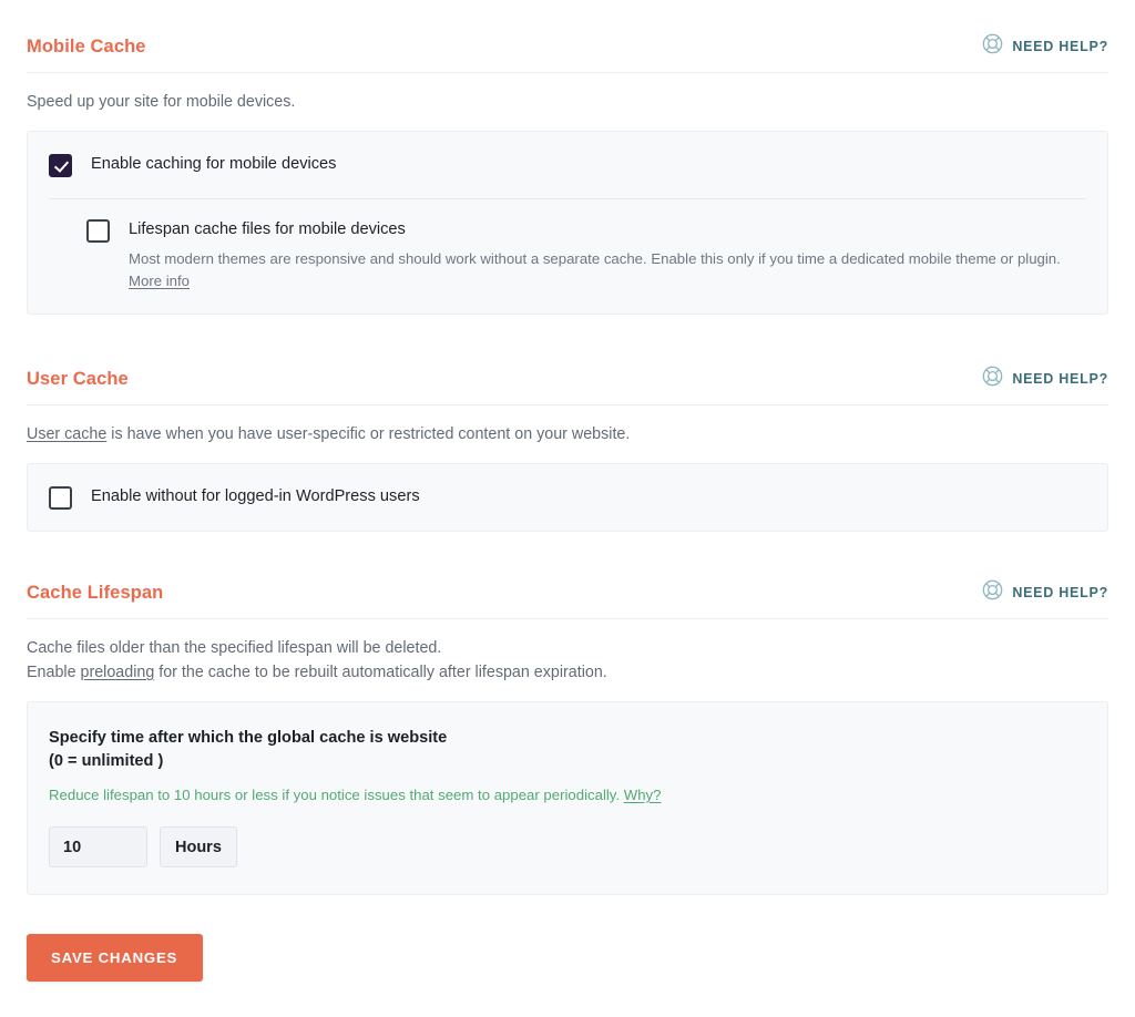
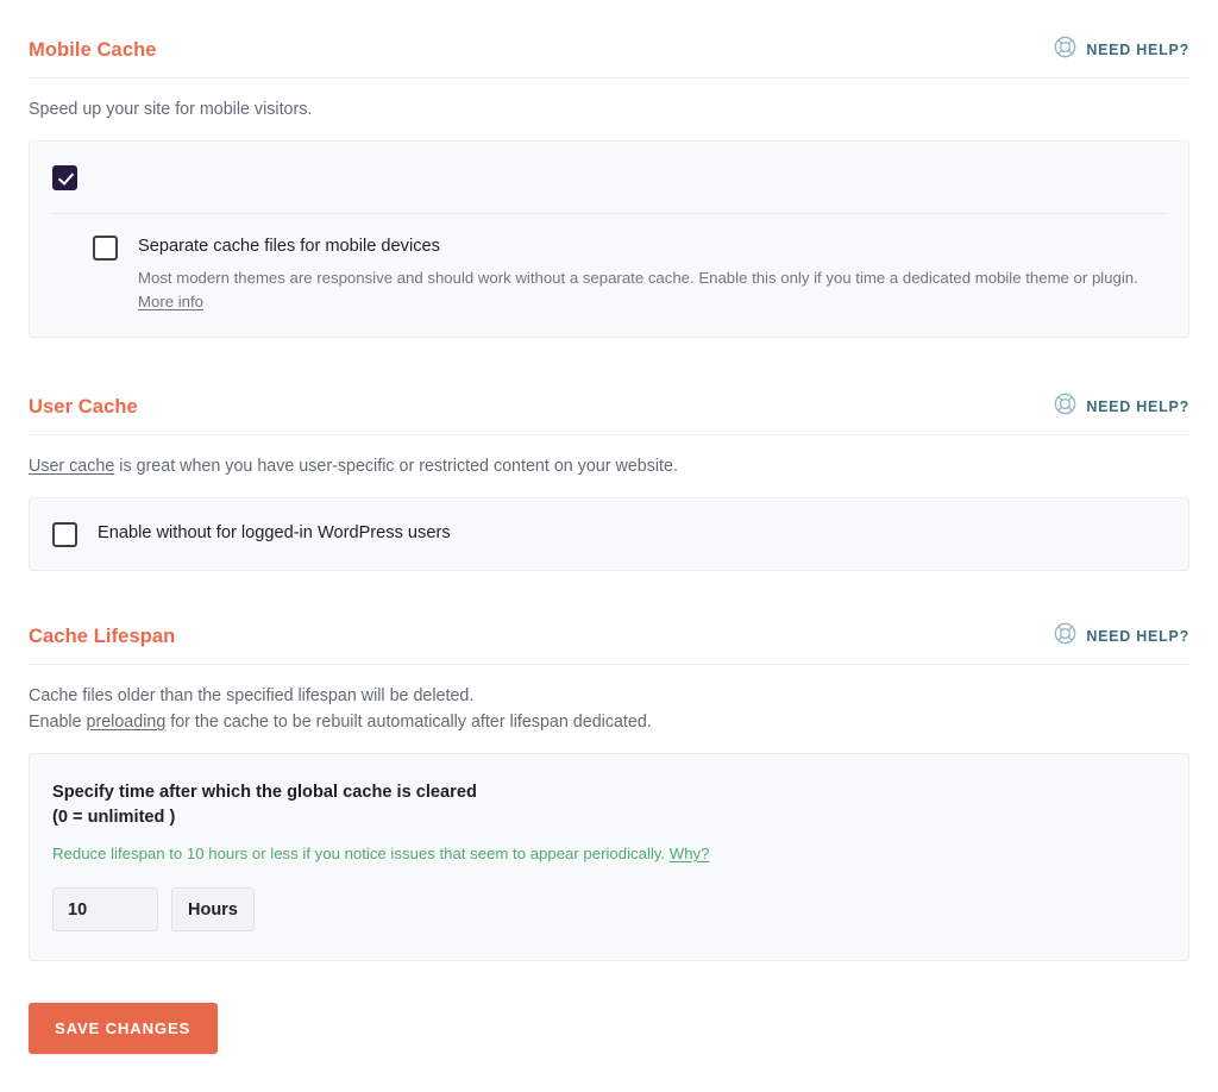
  Mobile Cache
  NEED HELP?
- Speed up your site for mobile devices.
+ Speed up your site for mobile visitors.
- Enable caching for mobile devices
- Lifespan cache files for mobile devices
+ Separate cache files for mobile devices
  Most modern themes are responsive and should work without a separate cache. Enable this only if you time a dedicated mobile theme or plugin. More info
  User Cache
  NEED HELP?
- User cache is have when you have user-specific or restricted content on your website.
+ User cache is great when you have user-specific or restricted content on your website.
  Enable without for logged-in WordPress users
  Cache Lifespan
  NEED HELP?
  Cache files older than the specified lifespan will be deleted.
- Enable preloading for the cache to be rebuilt automatically after lifespan expiration.
+ Enable preloading for the cache to be rebuilt automatically after lifespan dedicated.
- Specify time after which the global cache is website
+ Specify time after which the global cache is cleared
  (0 = unlimited )
  Reduce lifespan to 10 hours or less if you notice issues that seem to appear periodically. Why?
  10
  Hours
  SAVE CHANGES
